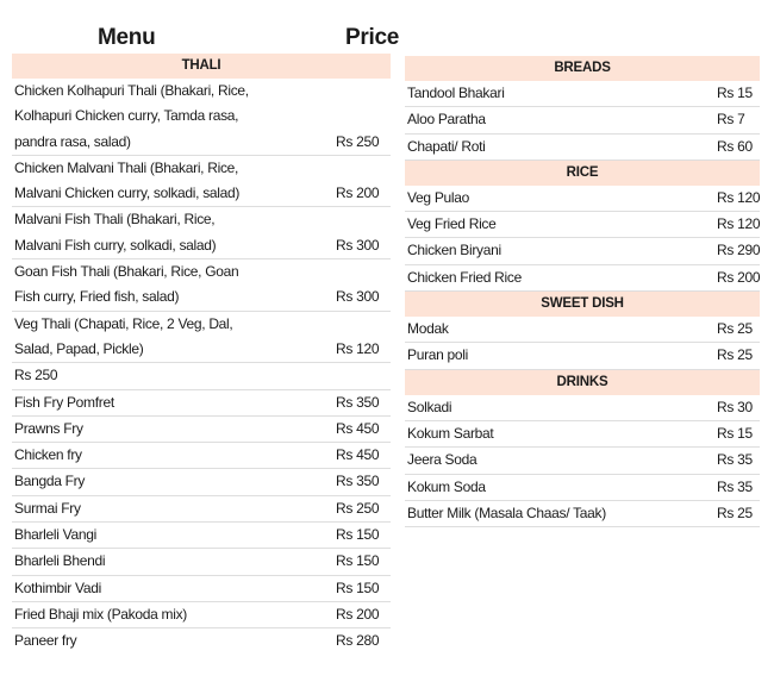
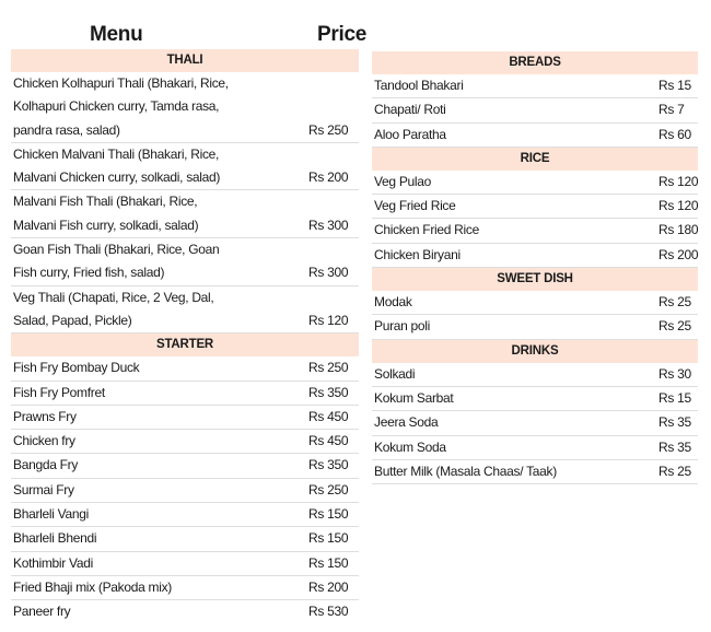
  Menu
  Price
  THALI
  Chicken Kolhapuri Thali (Bhakari, Rice,
  Kolhapuri Chicken curry, Tamda rasa,
  pandra rasa, salad)
  Rs 250
  Chicken Malvani Thali (Bhakari, Rice,
  Malvani Chicken curry, solkadi, salad)
  Rs 200
  Malvani Fish Thali (Bhakari, Rice,
  Malvani Fish curry, solkadi, salad)
  Rs 300
  Goan Fish Thali (Bhakari, Rice, Goan
  Fish curry, Fried fish, salad)
  Rs 300
  Veg Thali (Chapati, Rice, 2 Veg, Dal,
  Salad, Papad, Pickle)
  Rs 120
+ STARTER
+ Fish Fry Bombay Duck
  Rs 250
  Fish Fry Pomfret
  Rs 350
  Prawns Fry
  Rs 450
  Chicken fry
  Rs 450
  Bangda Fry
  Rs 350
  Surmai Fry
  Rs 250
  Bharleli Vangi
  Rs 150
  Bharleli Bhendi
  Rs 150
  Kothimbir Vadi
  Rs 150
  Fried Bhaji mix (Pakoda mix)
  Rs 200
  Paneer fry
- Rs 280
+ Rs 530
  BREADS
  Tandool Bhakari
  Rs 15
- Aloo Paratha
+ Chapati/ Roti
  Rs 7
- Chapati/ Roti
+ Aloo Paratha
  Rs 60
  RICE
  Veg Pulao
  Rs 120
  Veg Fried Rice
  Rs 120
- Chicken Biryani
+ Chicken Fried Rice
- Rs 290
+ Rs 180
- Chicken Fried Rice
+ Chicken Biryani
  Rs 200
  SWEET DISH
  Modak
  Rs 25
  Puran poli
  Rs 25
  DRINKS
  Solkadi
  Rs 30
  Kokum Sarbat
  Rs 15
  Jeera Soda
  Rs 35
  Kokum Soda
  Rs 35
  Butter Milk (Masala Chaas/ Taak)
  Rs 25
